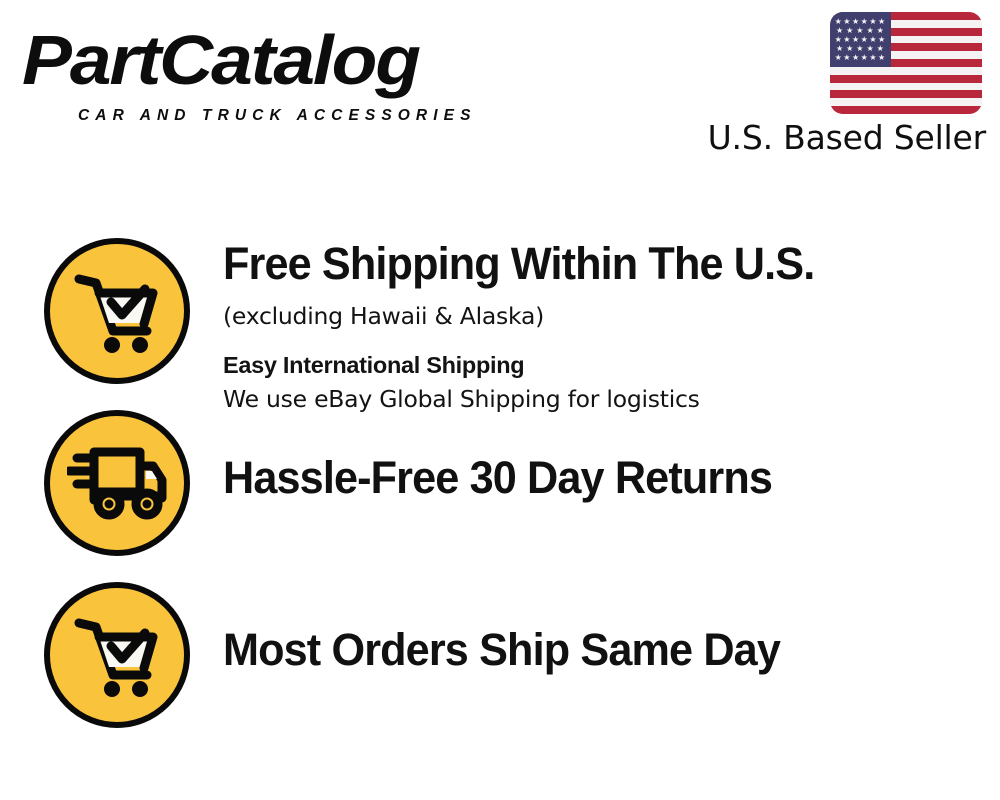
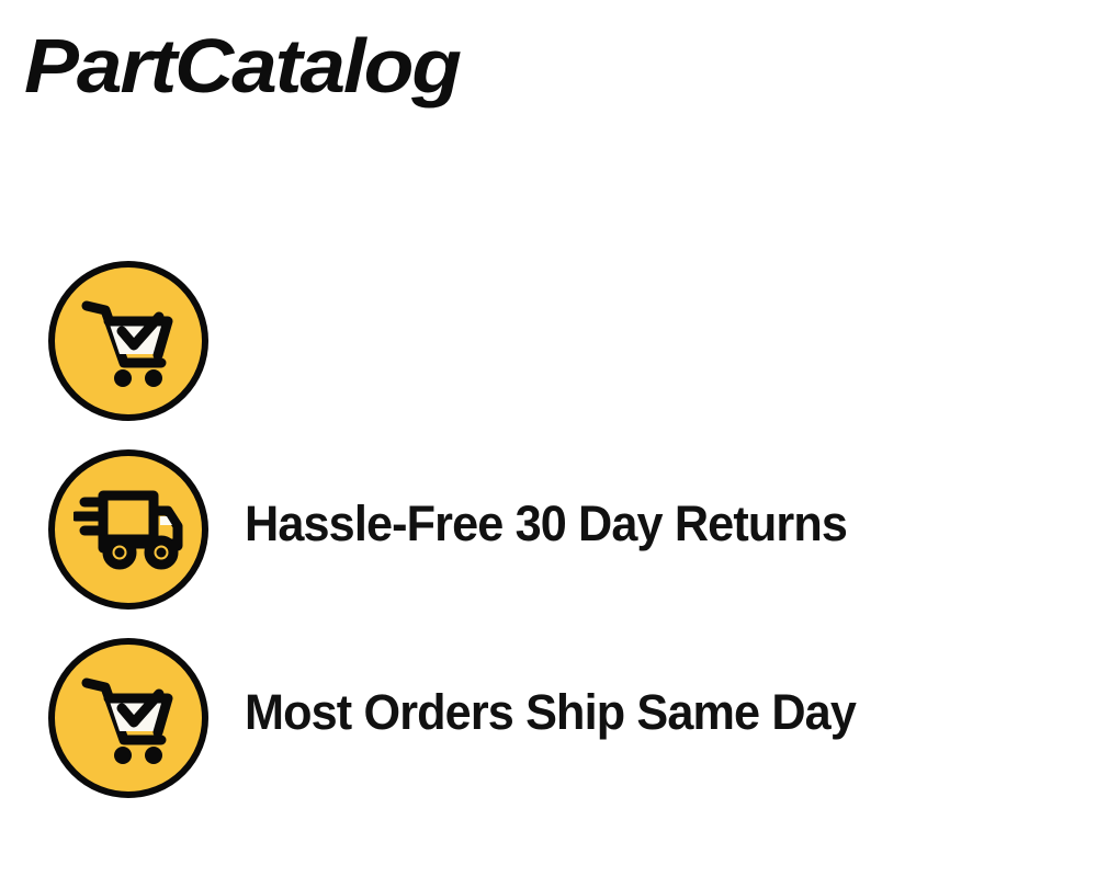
  PartCatalog
- CAR AND TRUCK ACCESSORIES
- U.S. Based Seller
- Free Shipping Within The U.S.
- (excluding Hawaii & Alaska)
- Easy International Shipping
- We use eBay Global Shipping for logistics
  Hassle-Free 30 Day Returns
  Most Orders Ship Same Day
